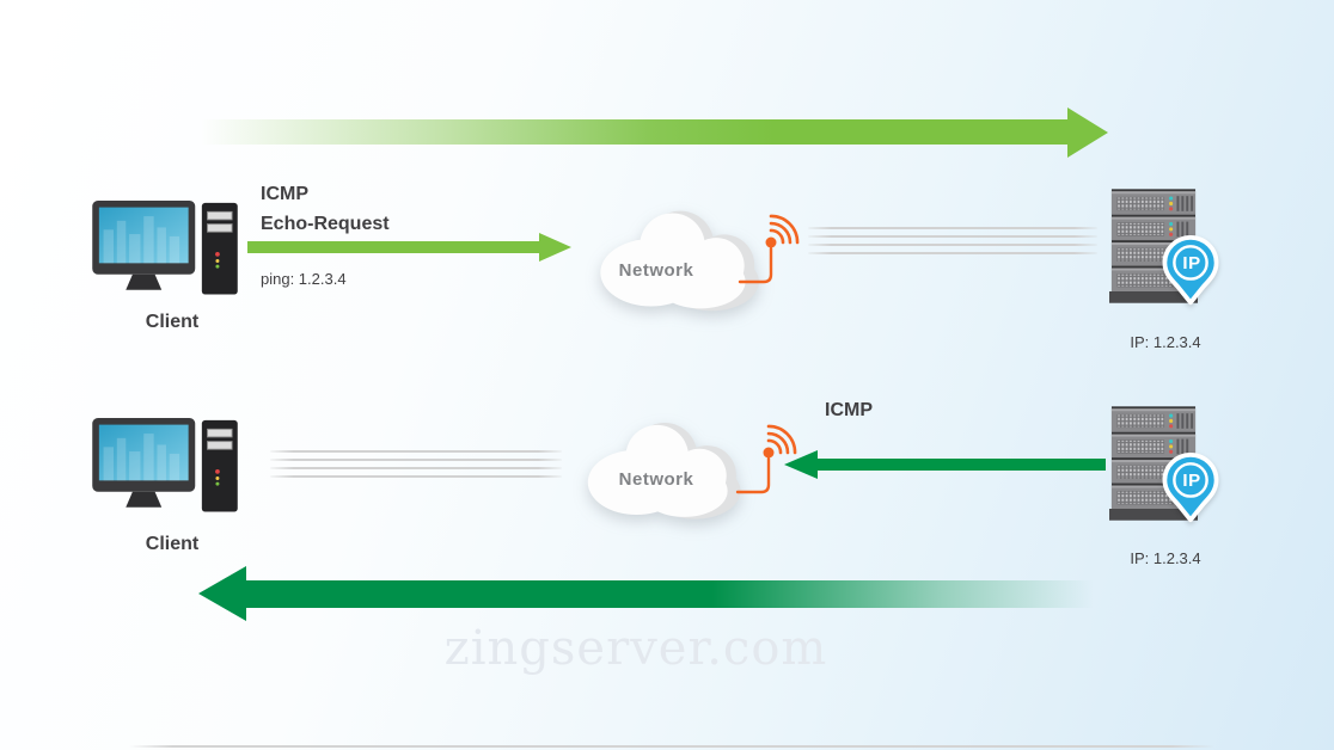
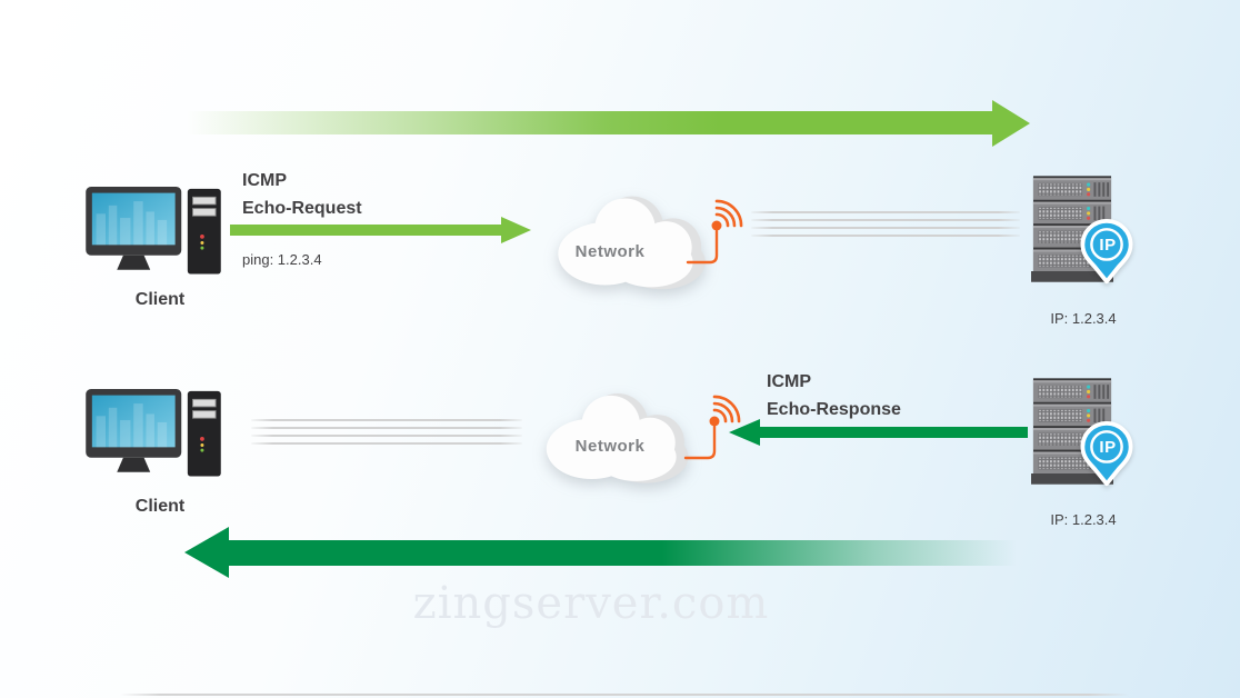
  Client
  ICMP
  Echo-Request
  ping: 1.2.3.4
  Network
  IP
  IP: 1.2.3.4
  Client
  Network
  ICMP
+ Echo-Response
  IP
  IP: 1.2.3.4
